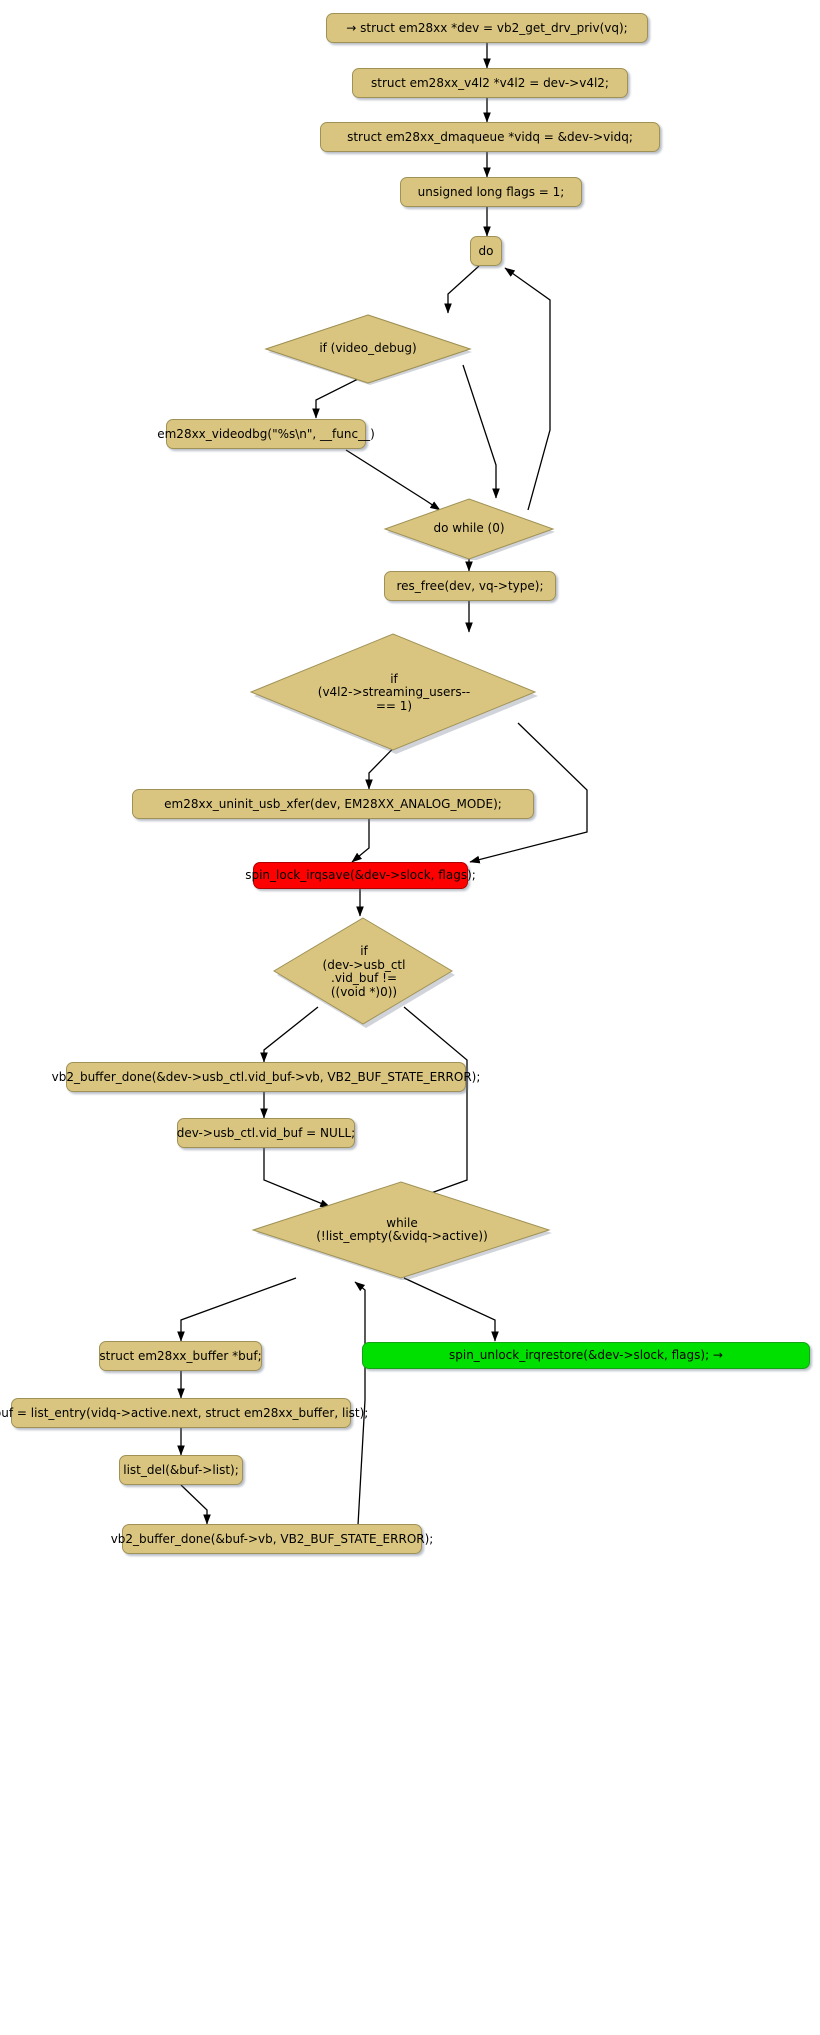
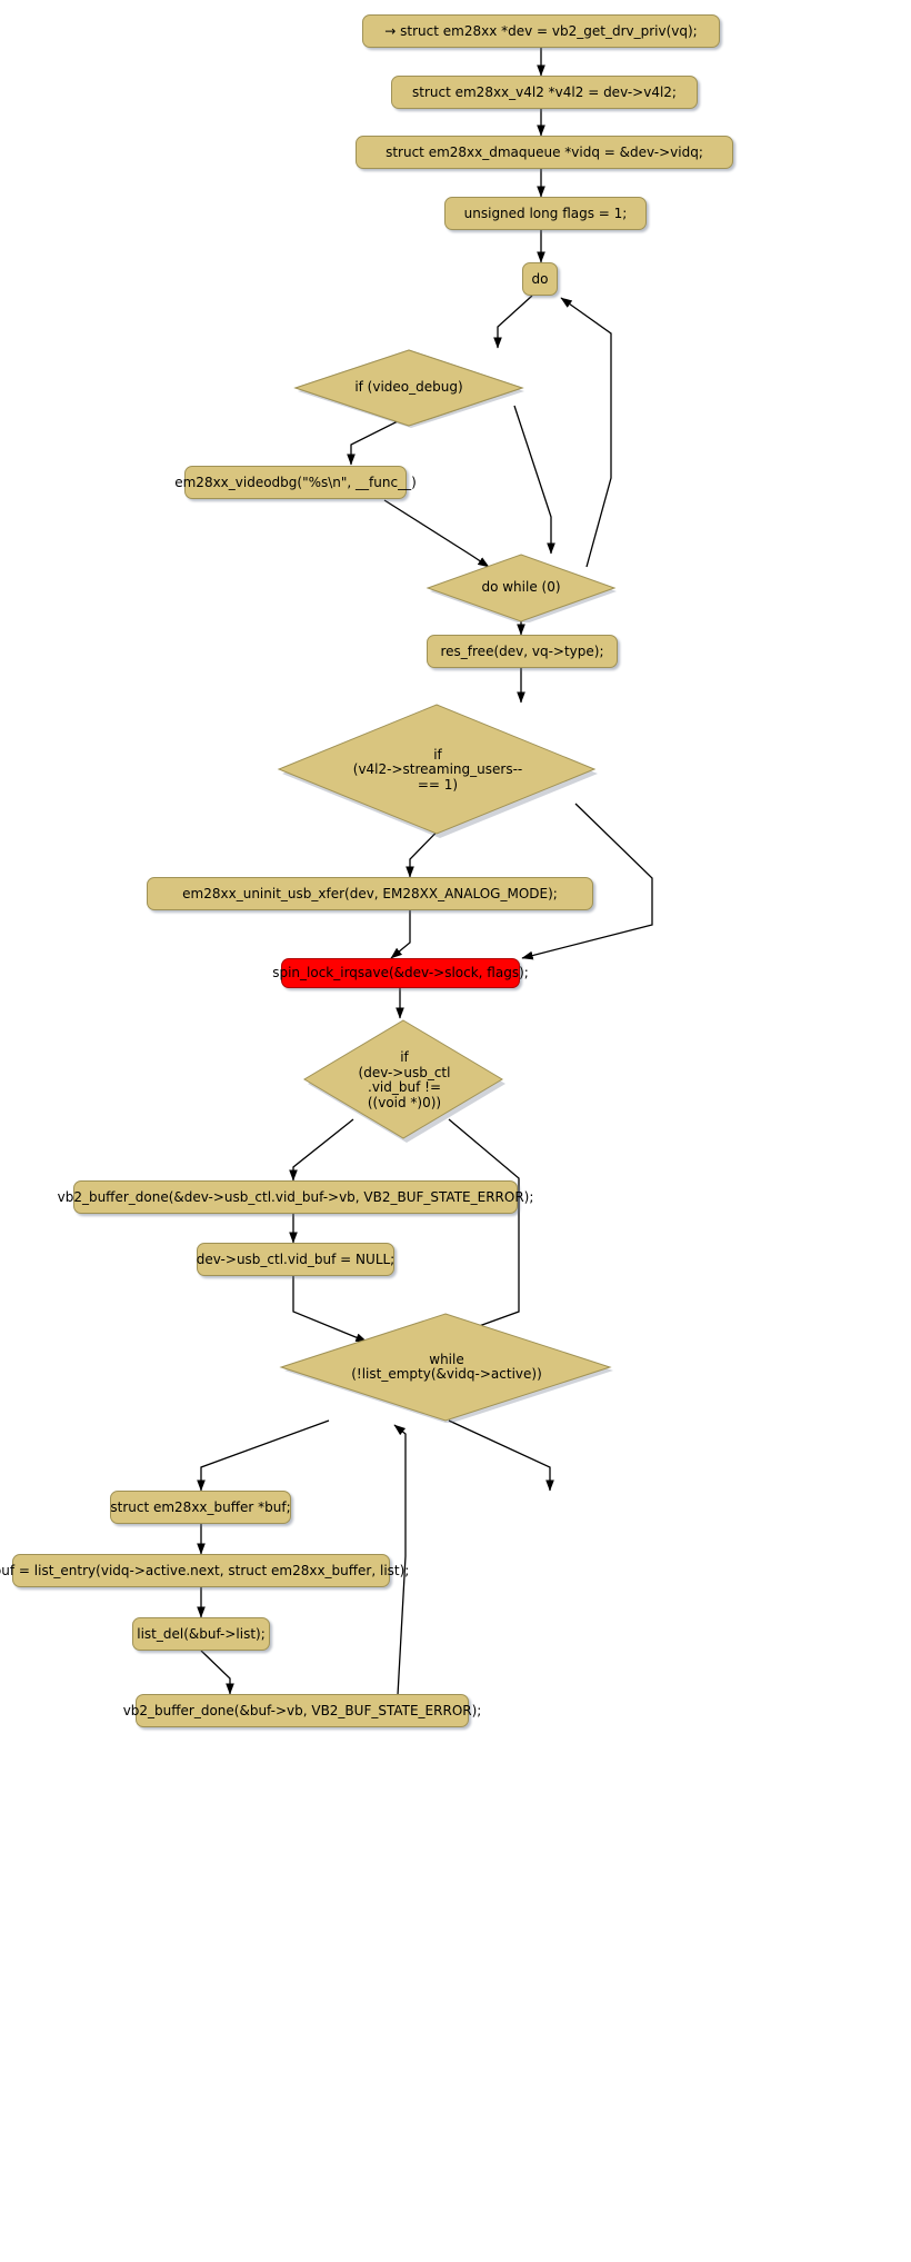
  → struct em28xx *dev = vb2_get_drv_priv(vq);
  struct em28xx_v4l2 *v4l2 = dev->v4l2;
  struct em28xx_dmaqueue *vidq = &dev->vidq;
  unsigned long flags = 1;
  do
  if (video_debug)
  em28xx_videodbg("%s\n", __func__)
  do while (0)
  res_free(dev, vq->type);
  if
  (v4l2->streaming_users--
  == 1)
  em28xx_uninit_usb_xfer(dev, EM28XX_ANALOG_MODE);
  spin_lock_irqsave(&dev->slock, flags);
  if
  (dev->usb_ctl
  .vid_buf !=
  ((void *)0))
  vb2_buffer_done(&dev->usb_ctl.vid_buf->vb, VB2_BUF_STATE_ERROR);
  dev->usb_ctl.vid_buf = NULL;
  while
  (!list_empty(&vidq->active))
  struct em28xx_buffer *buf;
- spin_unlock_irqrestore(&dev->slock, flags); →
  uf = list_entry(vidq->active.next, struct em28xx_buffer, list);
  list_del(&buf->list);
  vb2_buffer_done(&buf->vb, VB2_BUF_STATE_ERROR);
